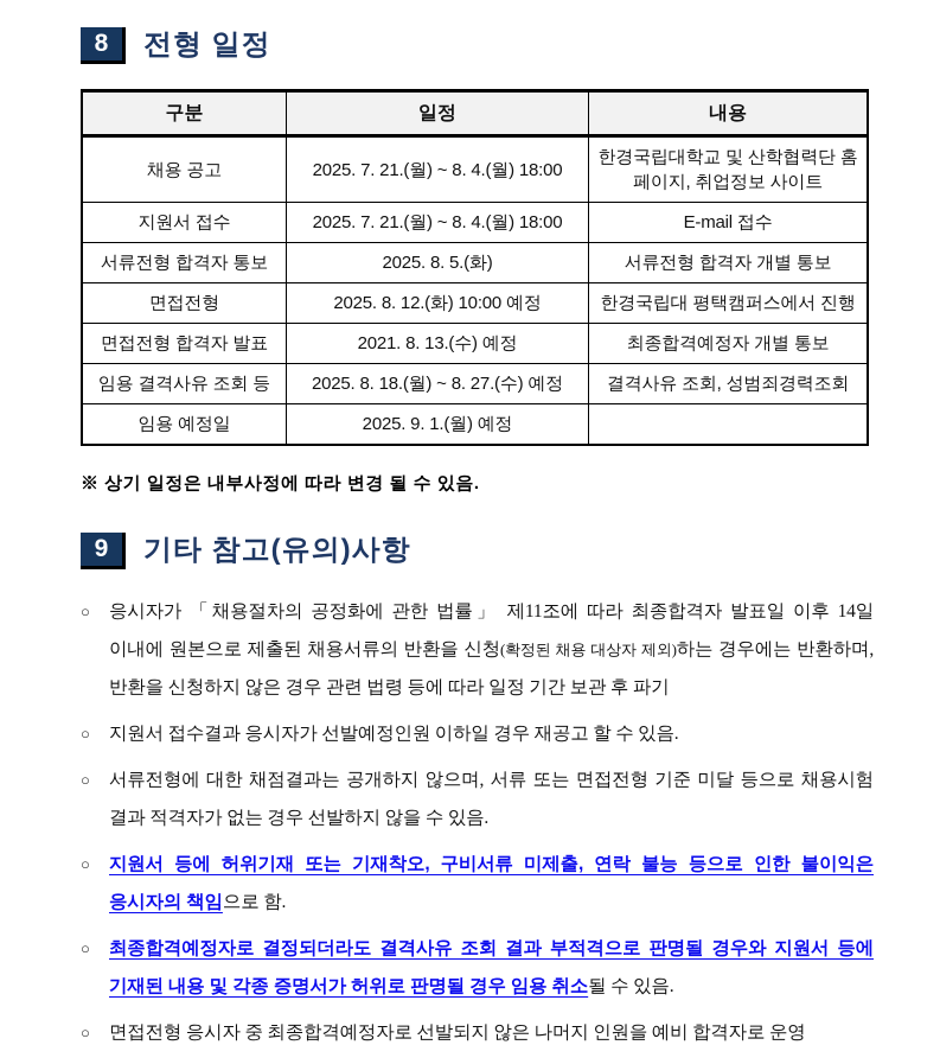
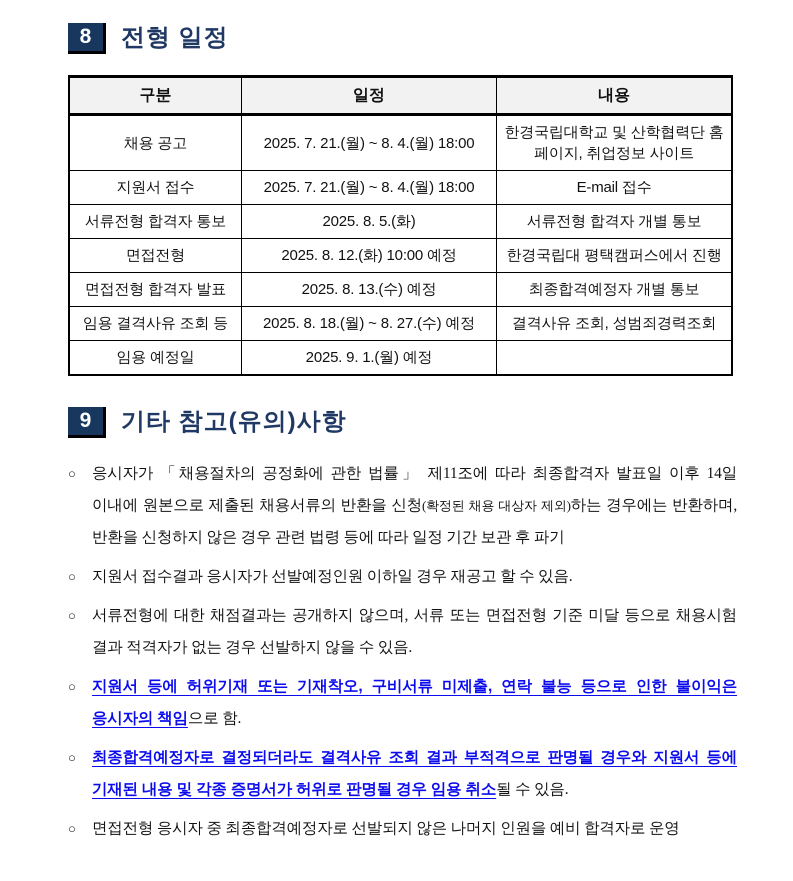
  8
  전형 일정
  구분	일정	내용
  채용 공고	2025. 7. 21.(월) ~ 8. 4.(월) 18:00	한경국립대학교 및 산학협력단 홈페이지, 취업정보 사이트
  지원서 접수	2025. 7. 21.(월) ~ 8. 4.(월) 18:00	E-mail 접수
  서류전형 합격자 통보	2025. 8. 5.(화)	서류전형 합격자 개별 통보
  면접전형	2025. 8. 12.(화) 10:00 예정	한경국립대 평택캠퍼스에서 진행
- 면접전형 합격자 발표	2021. 8. 13.(수) 예정	최종합격예정자 개별 통보
+ 면접전형 합격자 발표	2025. 8. 13.(수) 예정	최종합격예정자 개별 통보
  임용 결격사유 조회 등	2025. 8. 18.(월) ~ 8. 27.(수) 예정	결격사유 조회, 성범죄경력조회
  임용 예정일	2025. 9. 1.(월) 예정
- ※ 상기 일정은 내부사정에 따라 변경 될 수 있음.
  9
  기타 참고(유의)사항
  ○
  응시자가 「채용절차의 공정화에 관한 법률」 제11조에 따라 최종합격자 발표일 이후 14일 이내에 원본으로 제출된 채용서류의 반환을 신청(확정된 채용 대상자 제외)하는 경우에는 반환하며, 반환을 신청하지 않은 경우 관련 법령 등에 따라 일정 기간 보관 후 파기
  ○
  지원서 접수결과 응시자가 선발예정인원 이하일 경우 재공고 할 수 있음.
  ○
  서류전형에 대한 채점결과는 공개하지 않으며, 서류 또는 면접전형 기준 미달 등으로 채용시험 결과 적격자가 없는 경우 선발하지 않을 수 있음.
  ○
  지원서 등에 허위기재 또는 기재착오, 구비서류 미제출, 연락 불능 등으로 인한 불이익은 응시자의 책임으로 함.
  ○
  최종합격예정자로 결정되더라도 결격사유 조회 결과 부적격으로 판명될 경우와 지원서 등에 기재된 내용 및 각종 증명서가 허위로 판명될 경우 임용 취소될 수 있음.
  ○
  면접전형 응시자 중 최종합격예정자로 선발되지 않은 나머지 인원을 예비 합격자로 운영
